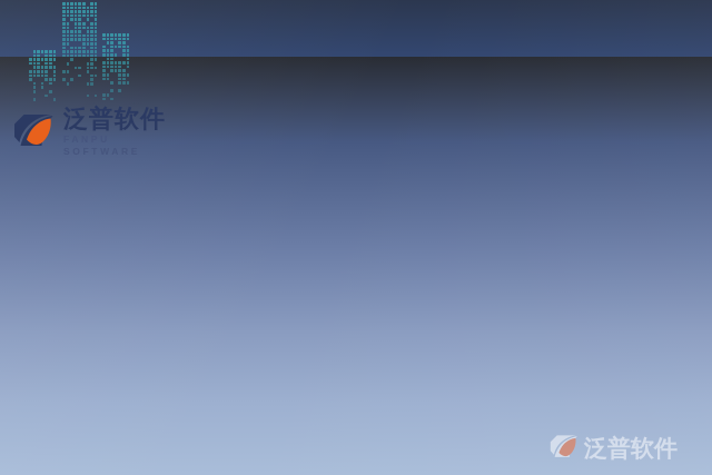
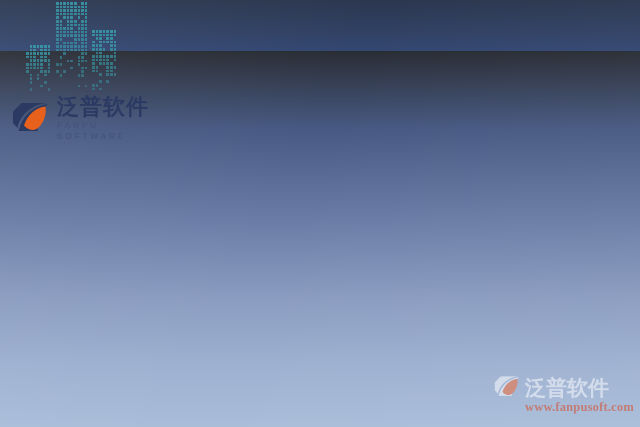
  泛普软件
  泛普软件
+ www.fanpusoft.com
